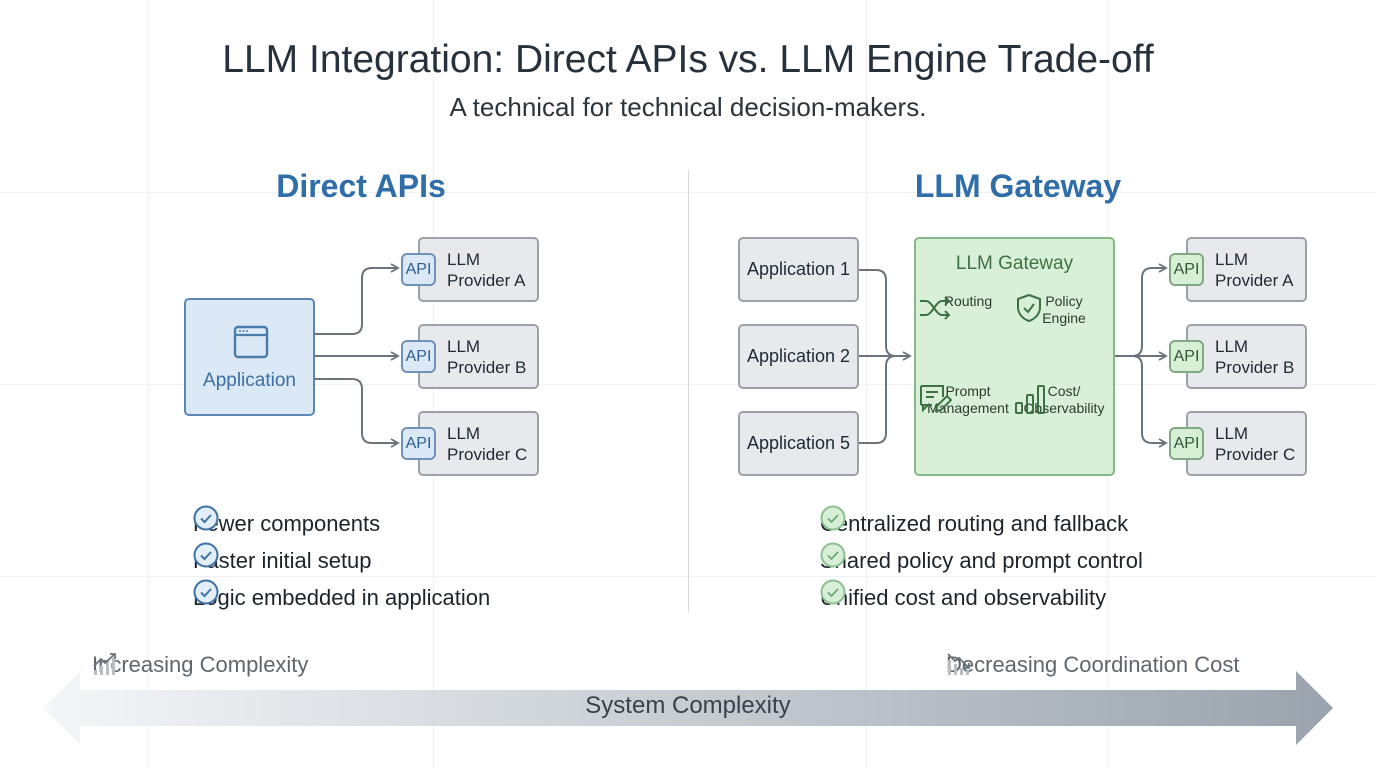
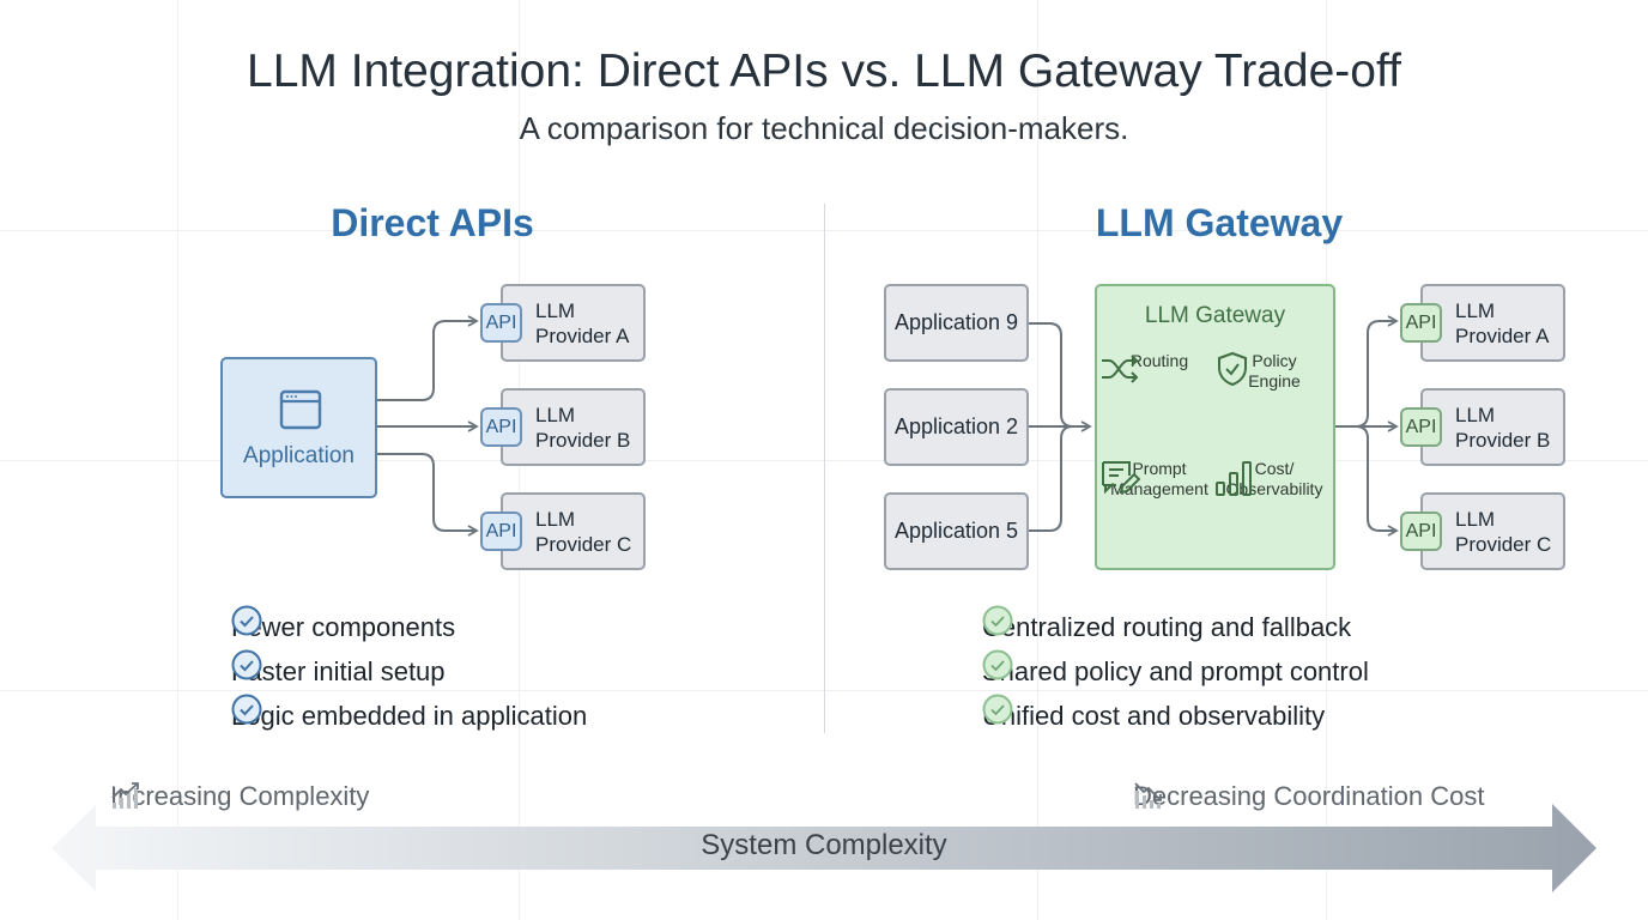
- LLM Integration: Direct APIs vs. LLM Engine Trade-off
+ LLM Integration: Direct APIs vs. LLM Gateway Trade-off
- A technical for technical decision-makers.
+ A comparison for technical decision-makers.
  Direct APIs
  LLM Gateway
  Application
  LLM
  Provider A
  API
  LLM
  Provider B
  API
  LLM
  Provider C
  API
- Application 1
+ Application 9
  Application 2
  Application 5
  LLM Gateway
  outing
  Policy
  Engine
  Prompt
  Mnagement
  Cost/
  Oservability
  LLM
  Provider A
  API
  LLM
  Provider B
  API
  LLM
  Provider C
  API
  wer components
  ster initial setup
  gic embedded in application
  ntralized routing and fallback
  ared policy and prompt control
  ified cost and observability
  ncreasing Complexity
  Decreasing Coordination Cost
  System Complexity
